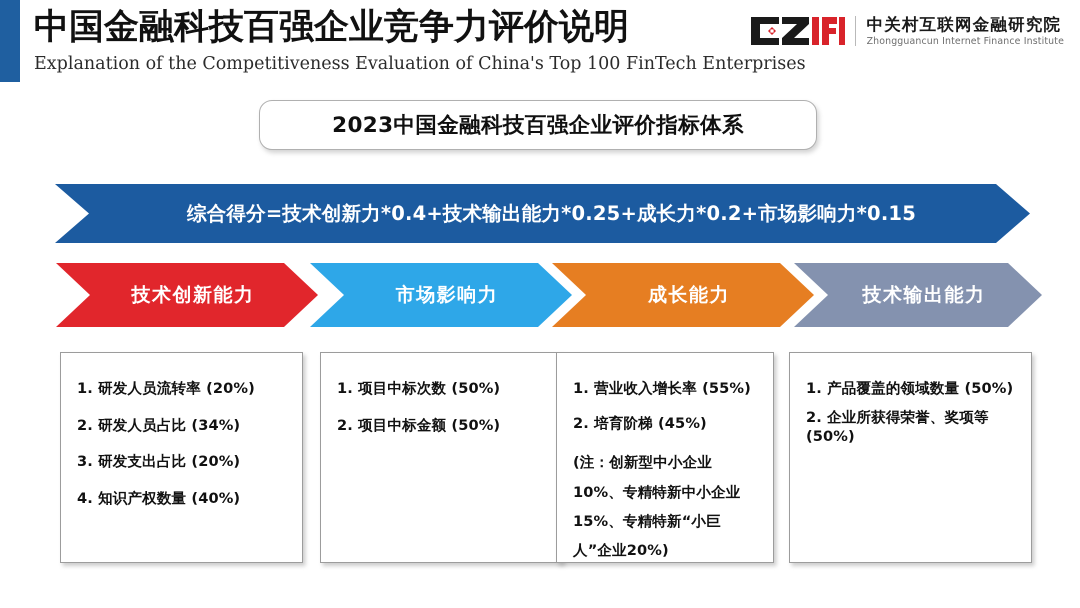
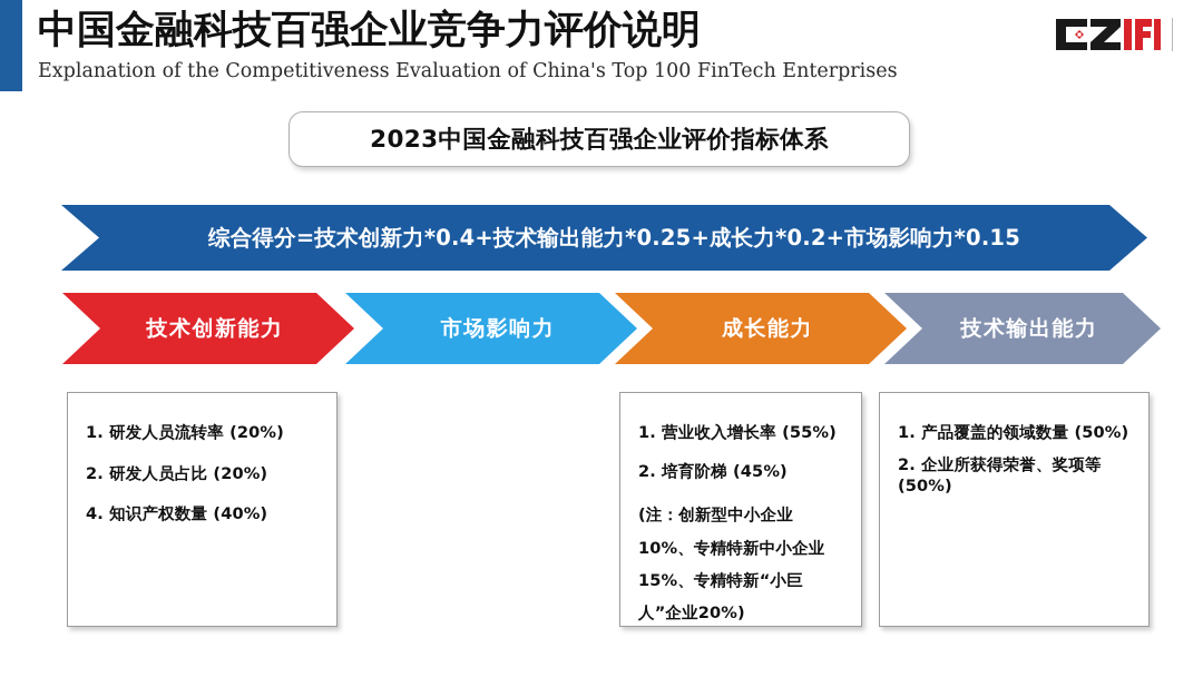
  中国金融科技百强企业竞争力评价说明
  Explanation of the Competitiveness Evaluation of China's Top 100 FinTech Enterprises
- 中关村互联网金融研究院
- Zhongguancun Internet Finance Institute
  2023中国金融科技百强企业评价指标体系
  综合得分=技术创新力*0.4+技术输出能力*0.25+成长力*0.2+市场影响力*0.15
  技术创新能力
  市场影响力
  成长能力
  技术输出能力
  1. 研发人员流转率 (20%)
- 2. 研发人员占比 (34%)
+ 2. 研发人员占比 (20%)
- 3. 研发支出占比 (20%)
  4. 知识产权数量 (40%)
- 1. 项目中标次数 (50%)
- 2. 项目中标金额 (50%)
  1. 营业收入增长率 (55%)
  2. 培育阶梯 (45%)
  (注：创新型中小企业10%、专精特新中小企业15%、专精特新“小巨人”企业20%)
  1. 产品覆盖的领域数量 (50%)
  2. 企业所获得荣誉、奖项等 (50%)
